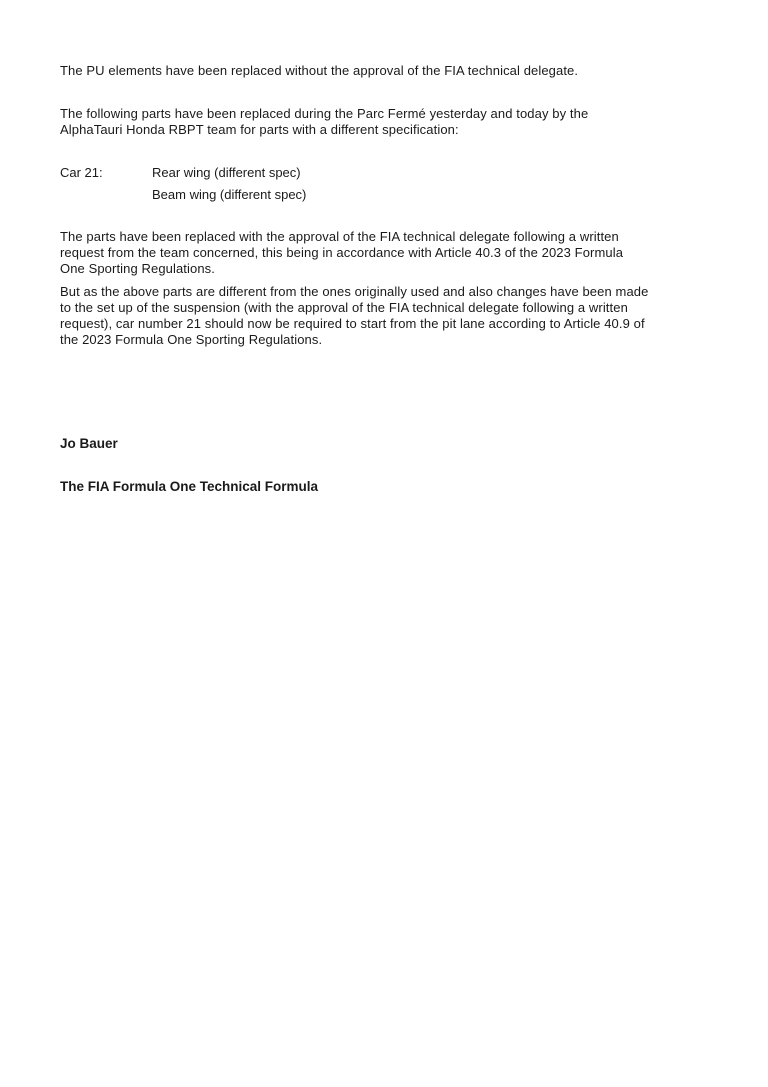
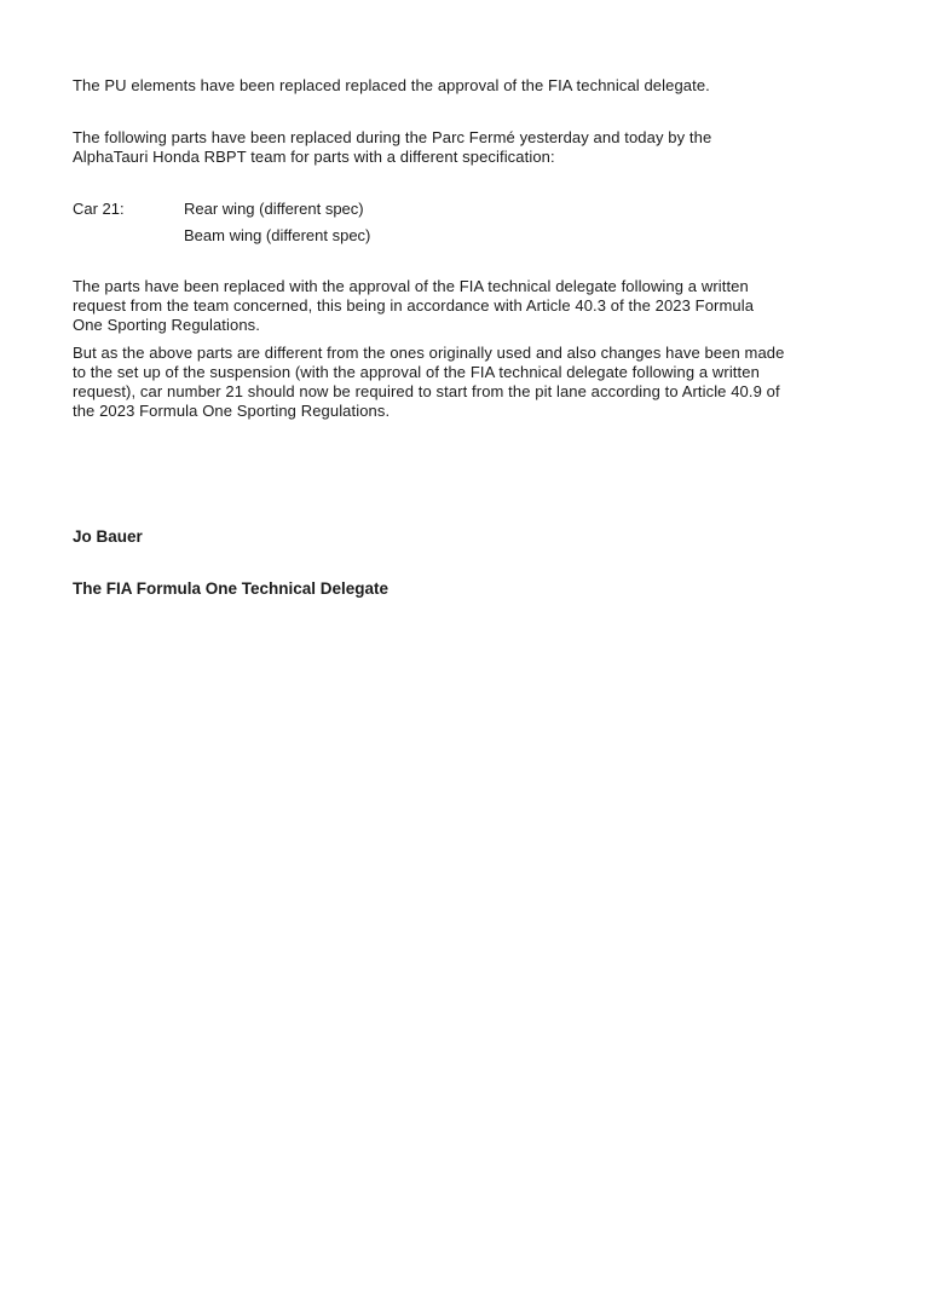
- The PU elements have been replaced without the approval of the FIA technical delegate.
+ The PU elements have been replaced replaced the approval of the FIA technical delegate.
  The following parts have been replaced during the Parc Fermé yesterday and today by the
  AlphaTauri Honda RBPT team for parts with a different specification:
  Car 21:
  Rear wing (different spec)
  Beam wing (different spec)
  The parts have been replaced with the approval of the FIA technical delegate following a written
  request from the team concerned, this being in accordance with Article 40.3 of the 2023 Formula
  One Sporting Regulations.
  But as the above parts are different from the ones originally used and also changes have been made
  to the set up of the suspension (with the approval of the FIA technical delegate following a written
  request), car number 21 should now be required to start from the pit lane according to Article 40.9 of
  the 2023 Formula One Sporting Regulations.
  Jo Bauer
- The FIA Formula One Technical Formula
+ The FIA Formula One Technical Delegate
